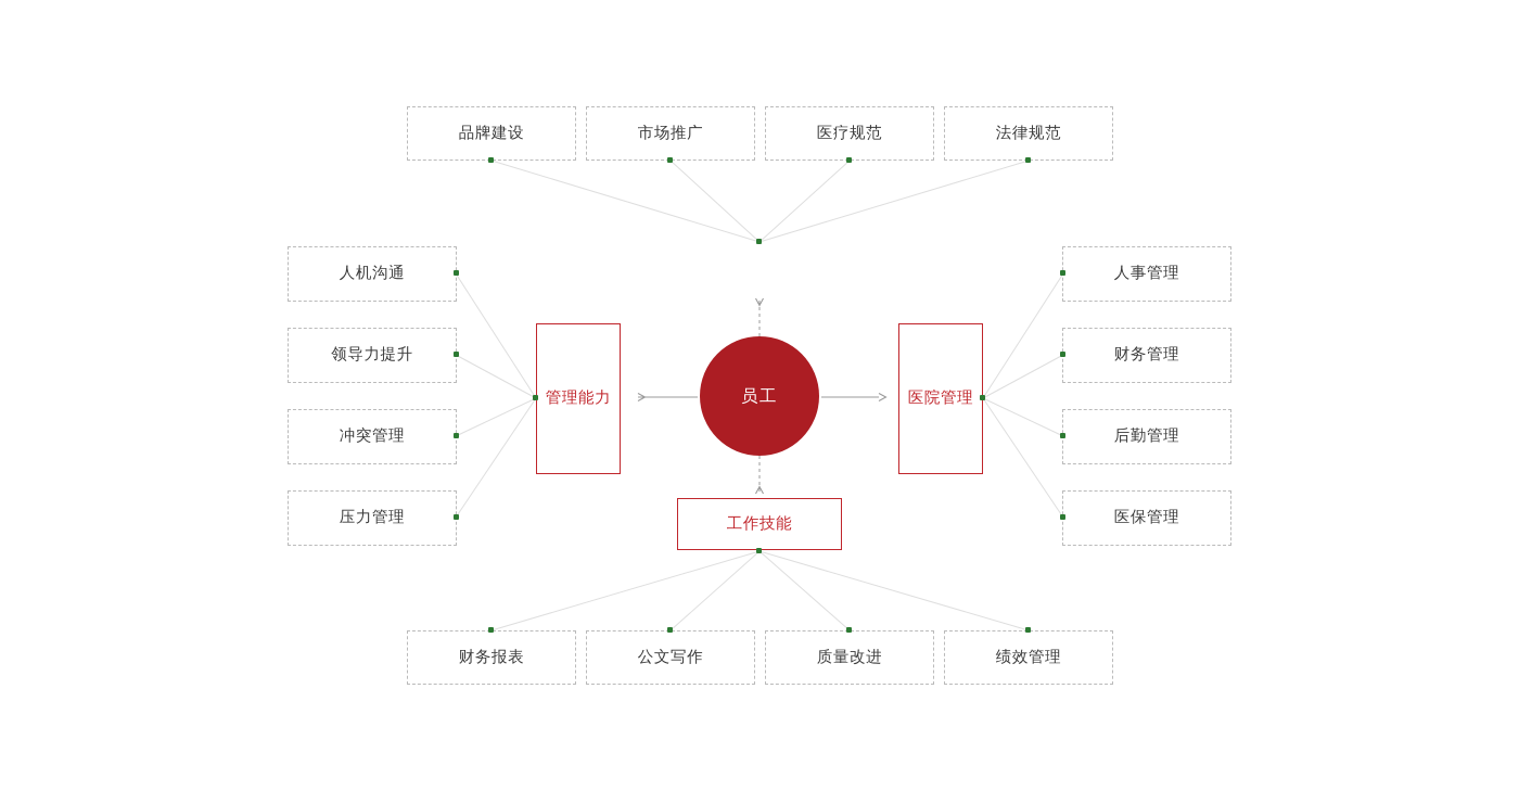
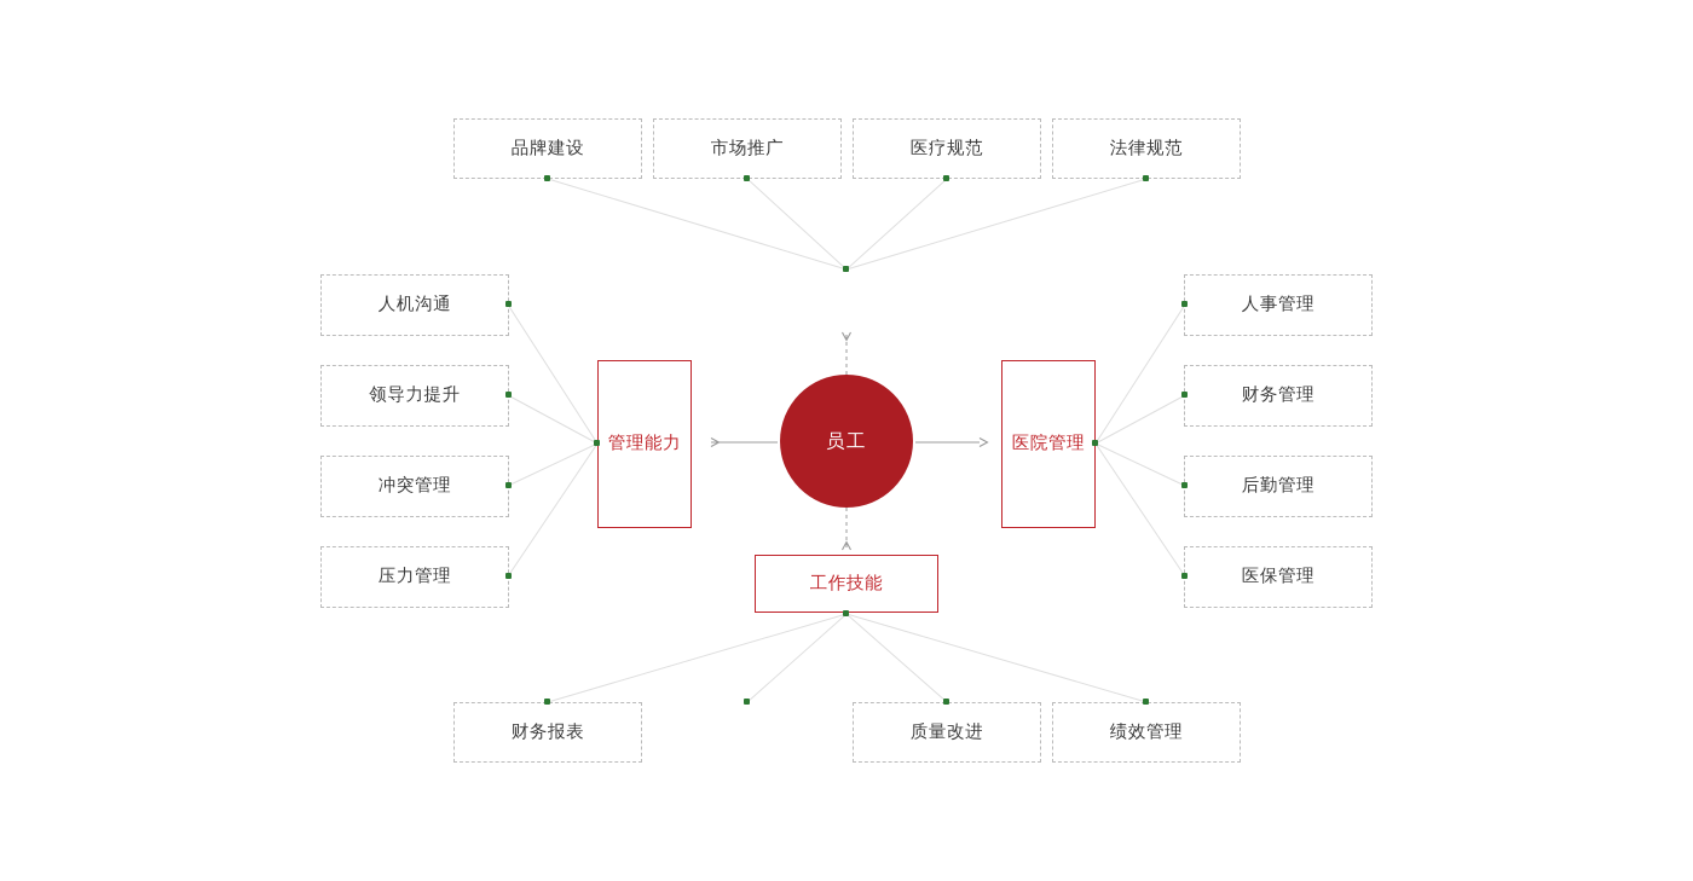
  品牌建设
  市场推广
  医疗规范
  法律规范
  人机沟通
  领导力提升
  冲突管理
  压力管理
  人事管理
  财务管理
  后勤管理
  医保管理
  财务报表
- 公文写作
  质量改进
  绩效管理
  管理能力
  医院管理
  工作技能
  员工
